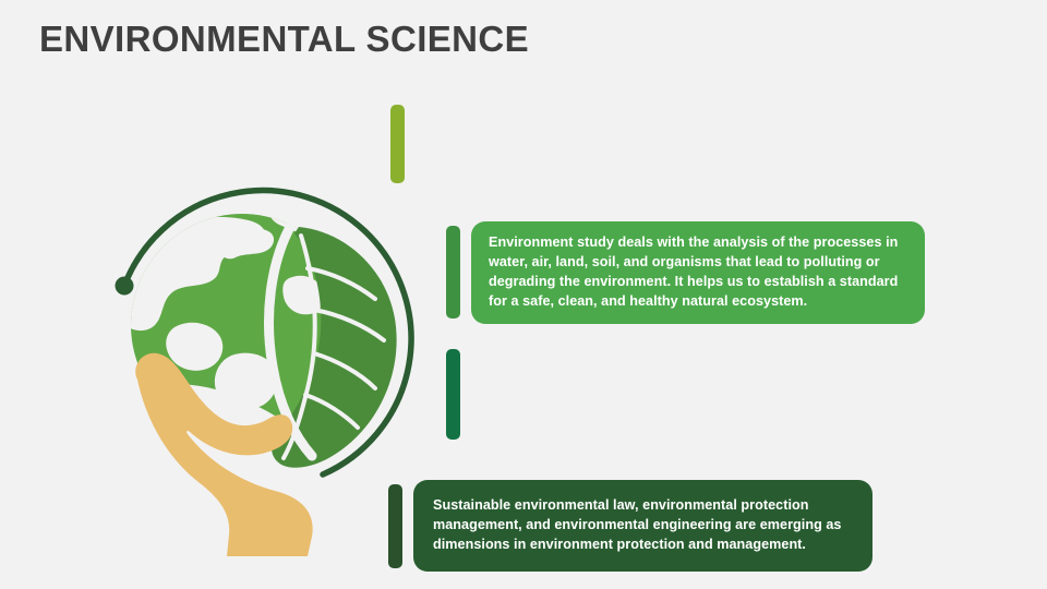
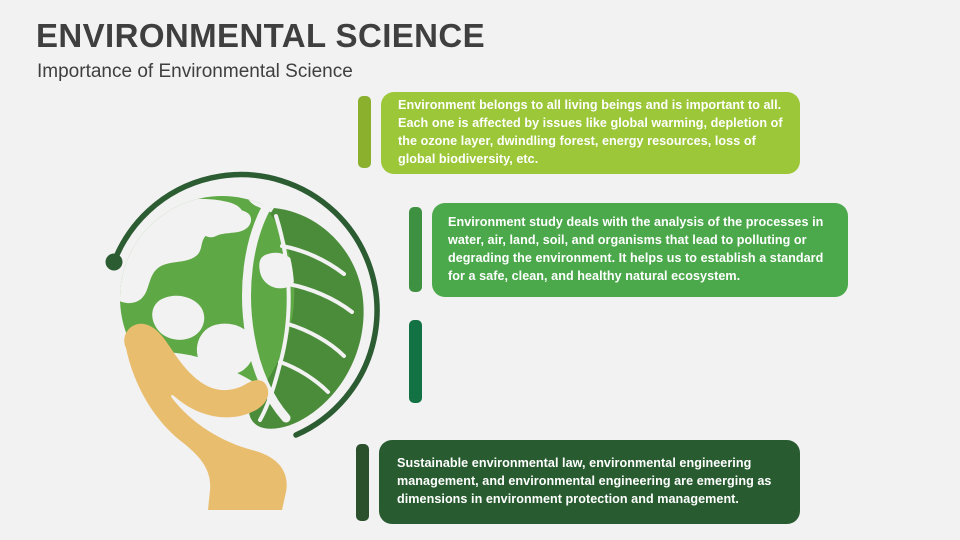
  ENVIRONMENTAL SCIENCE
+ Importance of Environmental Science
+ Environment belongs to all living beings and is important to all. Each one is affected by issues like global warming, depletion of the ozone layer, dwindling forest, energy resources, loss of global biodiversity, etc.
  Environment study deals with the analysis of the processes in water, air, land, soil, and organisms that lead to polluting or degrading the environment. It helps us to establish a standard for a safe, clean, and healthy natural ecosystem.
- Sustainable environmental law, environmental protection management, and environmental engineering are emerging as dimensions in environment protection and management.
+ Sustainable environmental law, environmental engineering management, and environmental engineering are emerging as dimensions in environment protection and management.
